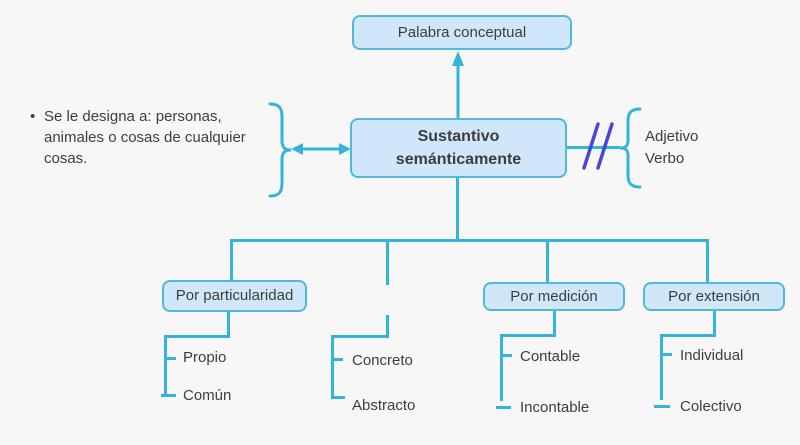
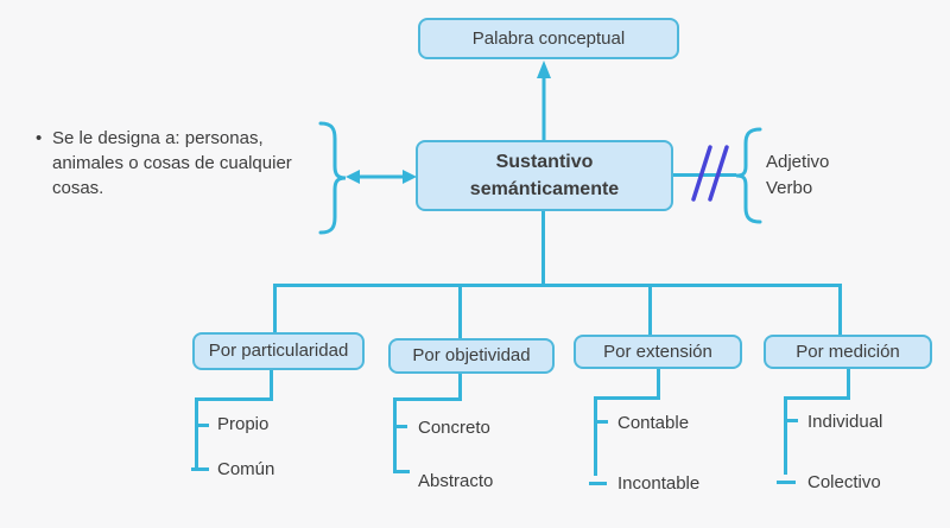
  Palabra conceptual
  Sustantivo
  semánticamente
  •
  Se le designa a: personas, animales o cosas de cualquier cosas.
  Adjetivo
  Verbo
  Por particularidad
  Propio
  Común
+ Por objetividad
  Concreto
  Abstracto
- Por medición
+ Por extensión
  Contable
  Incontable
- Por extensión
+ Por medición
  Individual
  Colectivo
